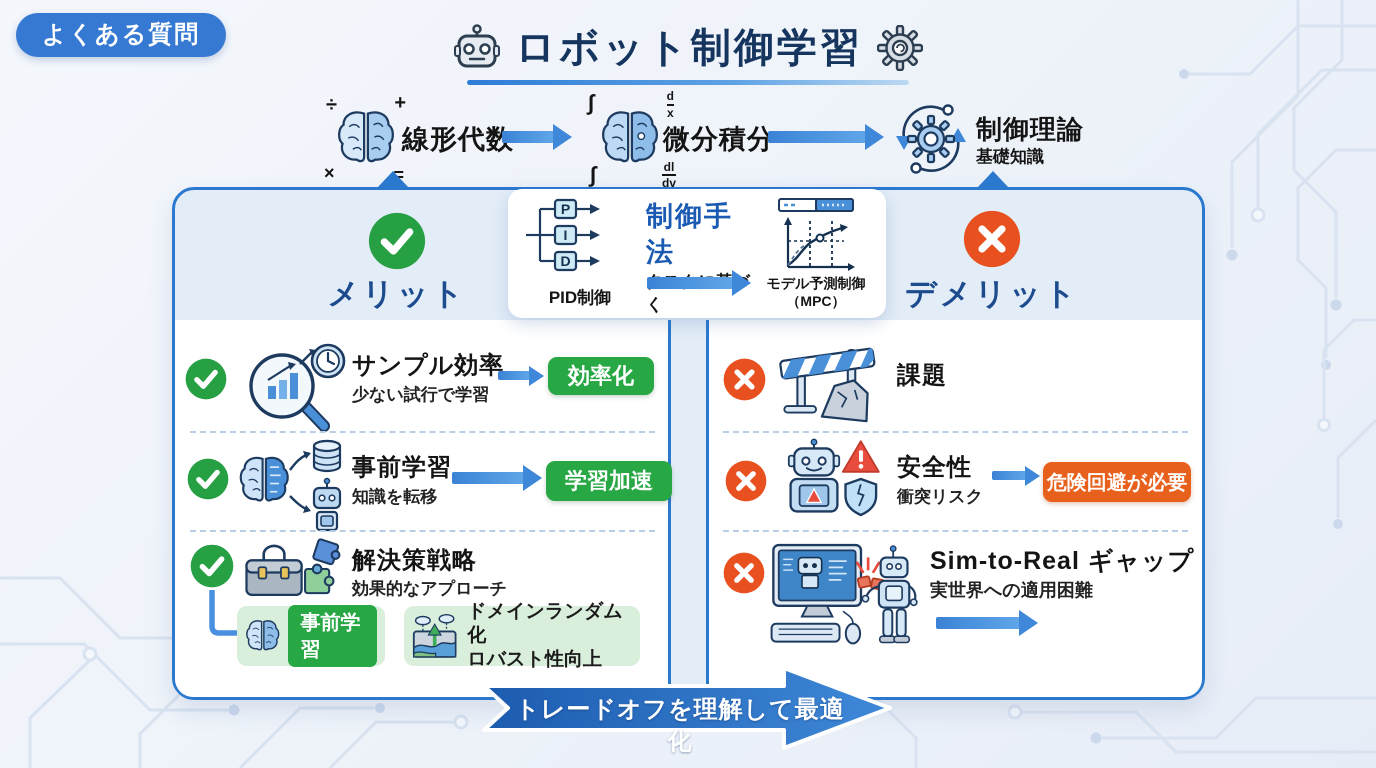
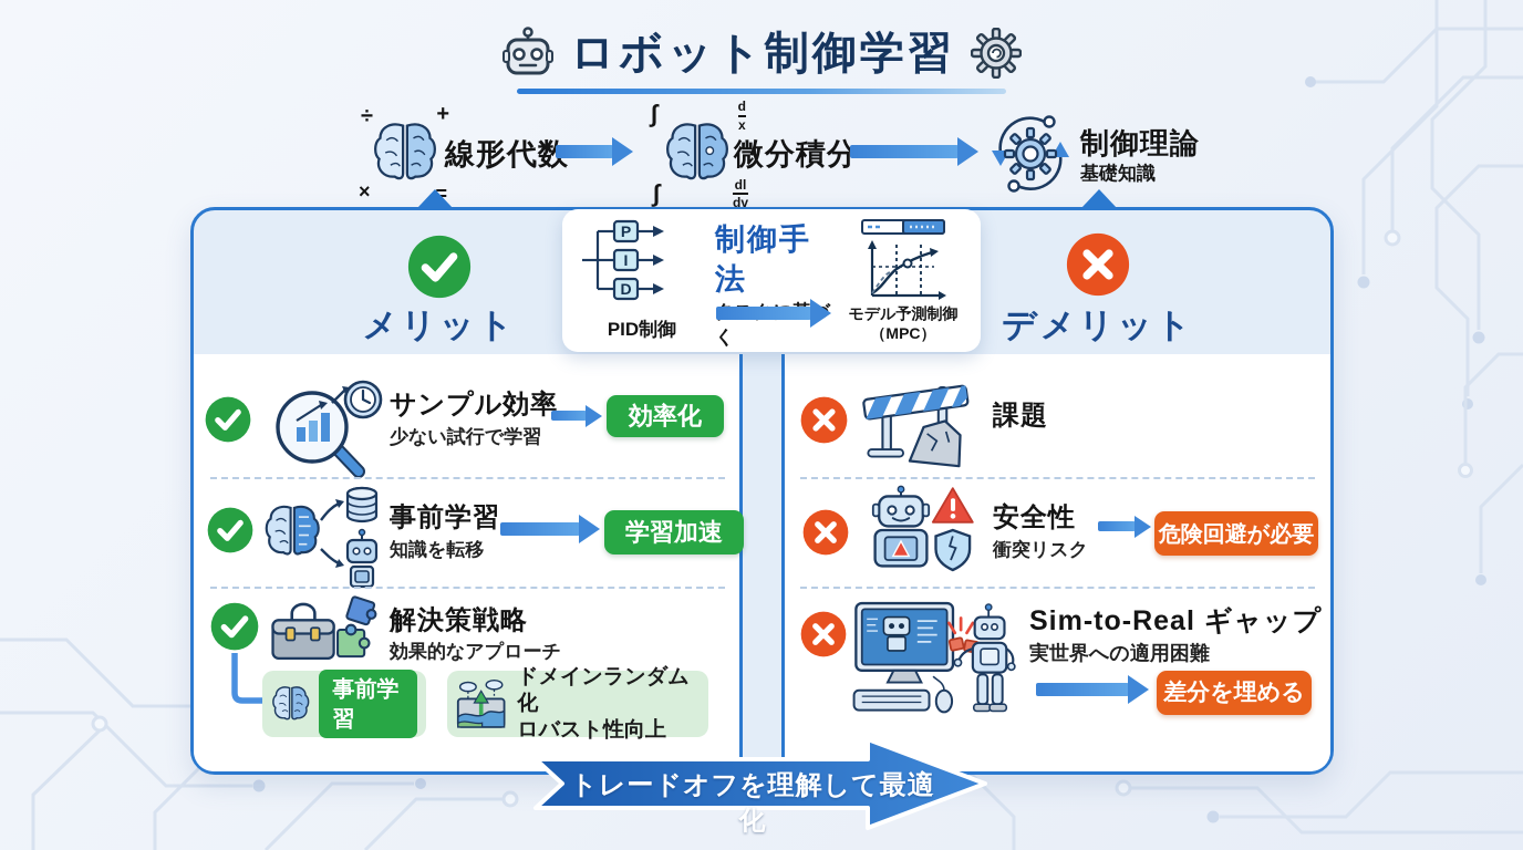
- よくある質問
  ロボット制御学習
  ÷
  +
  ×
  =
  線形代数
  ∫
  ∫
  d
  x
  dl
  dv
  微分積分
  制御理論
  基礎知識
  メリット
  デメリット
  P
  I
  D
  PID制御
  制御手法
  モデル予測制御
  （MPC）
  サンプル効率
  少ない試行で学習
  効率化
  事前学習
  知識を転移
  学習加速
  解決策戦略
  効果的なアプローチ
  事前学習
  ドメインランダム化
  ロバスト性向上
  課題
  安全性
  衝突リスク
  危険回避が必要
  Sim-to-Real ギャップ
  実世界への適用困難
+ 差分を埋める
  トレードオフを理解して最適化
